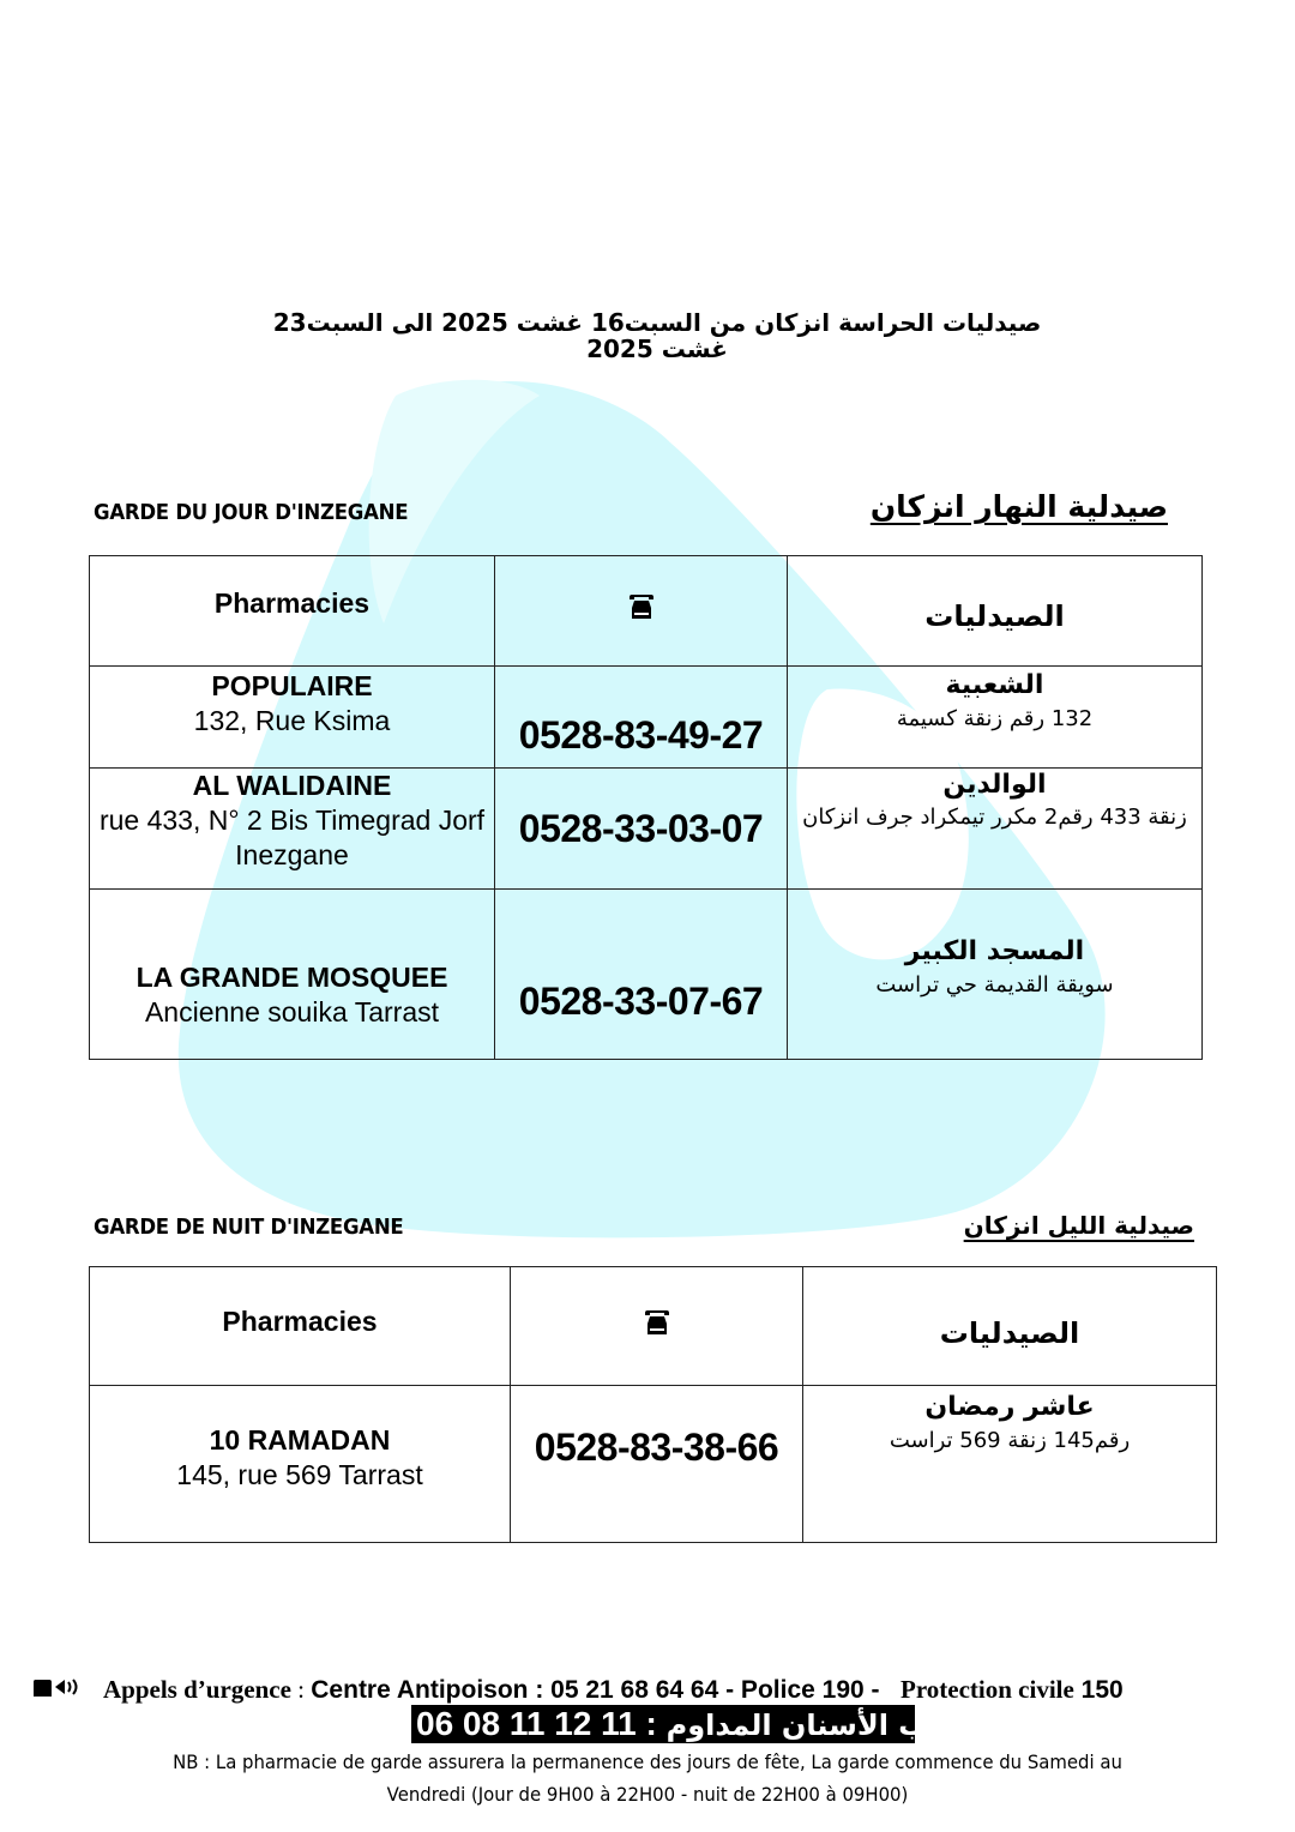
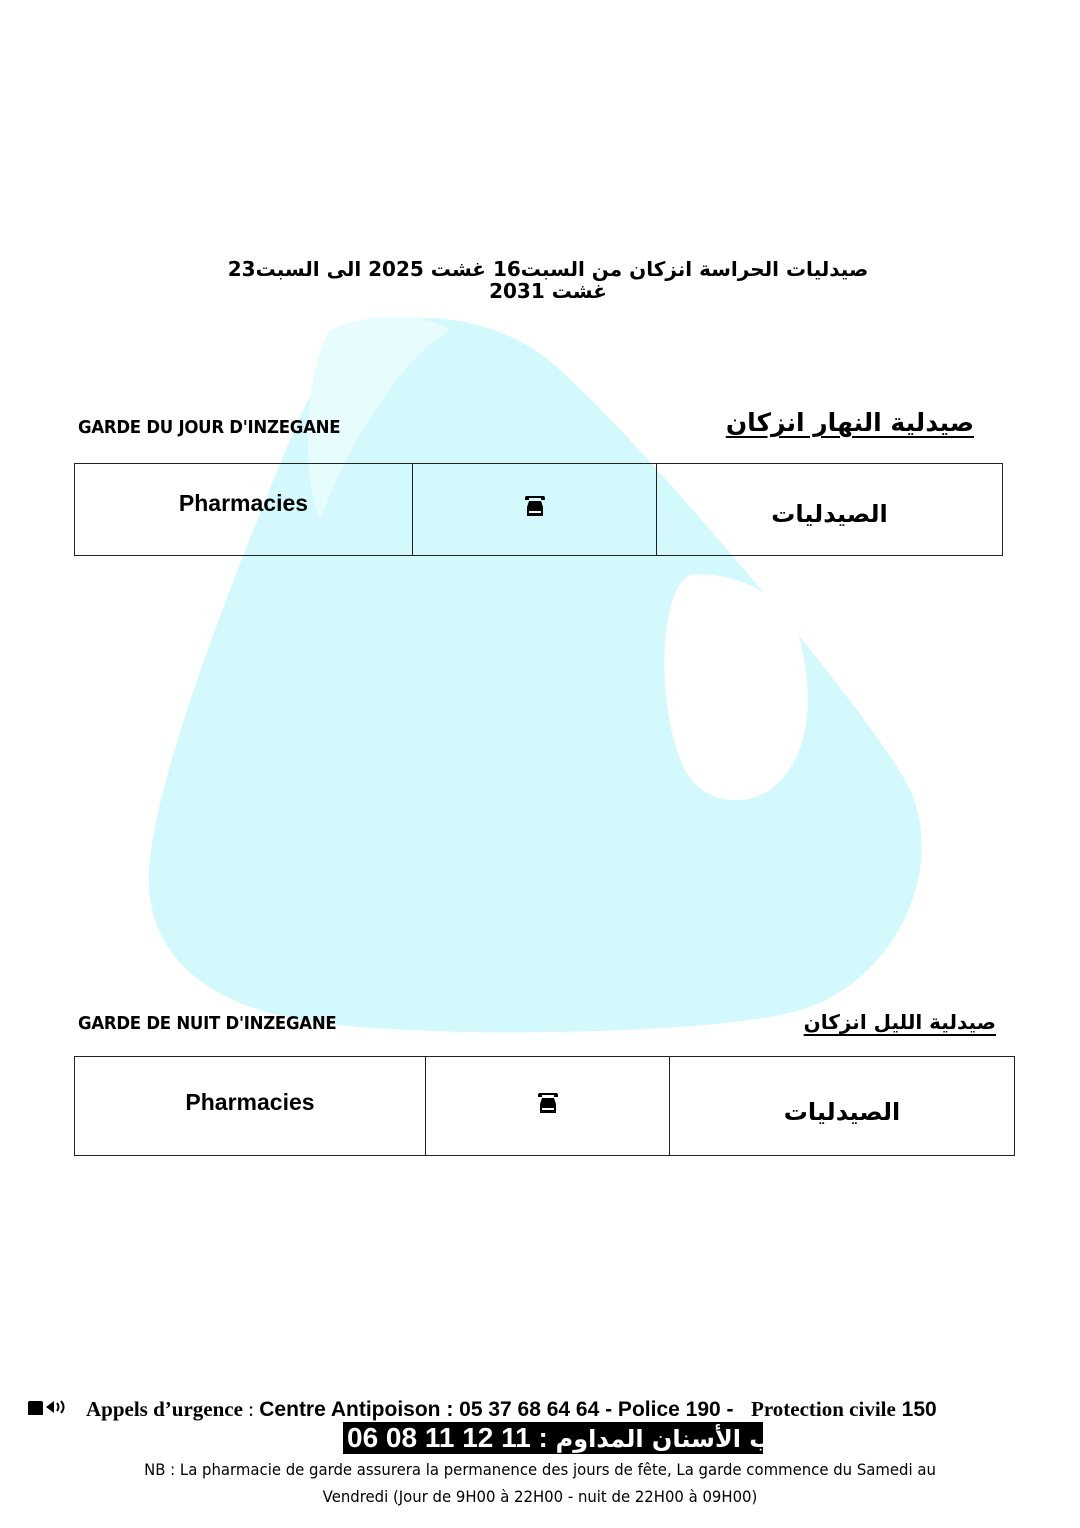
- صيدليات الحراسة انزكان من السبت16 غشت 2025 الى السبت23 غشت 2025
+ صيدليات الحراسة انزكان من السبت16 غشت 2025 الى السبت23 غشت 2031
  GARDE DU JOUR D'INZEGANE
  صيدلية النهار انزكان
  Pharmacies		الصيدليات
- POPULAIRE 132, Rue Ksima	0528-83-49-27	الشعبية 132 رقم زنقة كسيمة
- AL WALIDAINE rue 433, N° 2 Bis Timegrad Jorf Inezgane	0528-33-03-07	الوالدين زنقة 433 رقم2 مكرر تيمكراد جرف انزكان
- LA GRANDE MOSQUEE Ancienne souika Tarrast	0528-33-07-67	المسجد الكبير سويقة القديمة حي تراست
  GARDE DE NUIT D'INZEGANE
  صيدلية الليل انزكان
  Pharmacies		الصيدليات
- 10 RAMADAN 145, rue 569 Tarrast	0528-83-38-66	عاشر رمضان رقم145 زنقة 569 تراست
- Appels d’urgence : Centre Antipoison : 05 21 68 64 64 - Police 190 - Protection civile 150
+ Appels d’urgence : Centre Antipoison : 05 37 68 64 64 - Police 190 - Protection civile 150
  06 08 11 12 11 : ب الأسنان المداوم
  NB : La pharmacie de garde assurera la permanence des jours de fête, La garde commence du Samedi au Vendredi (Jour de 9H00 à 22H00 - nuit de 22H00 à 09H00)
